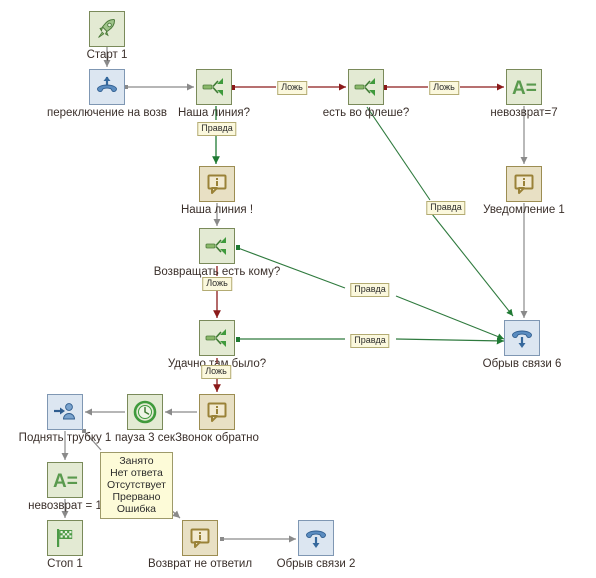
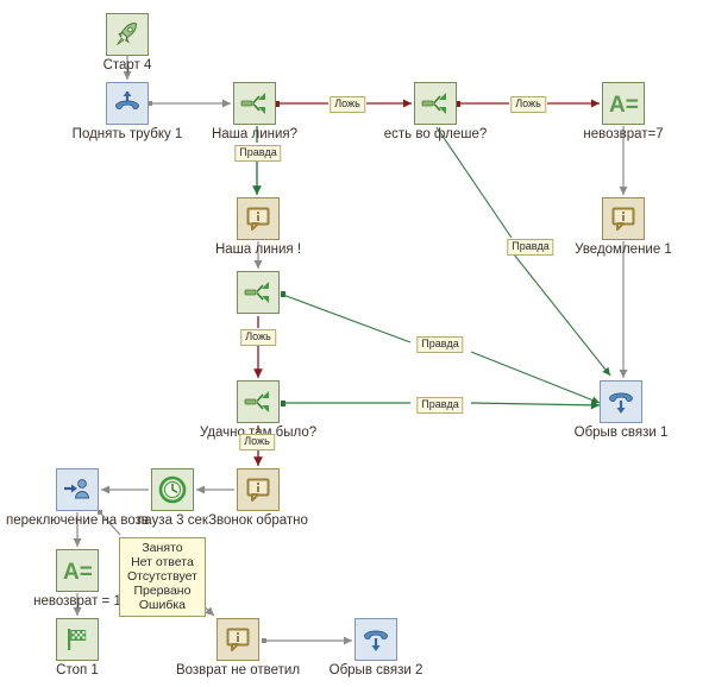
- Старт 1
+ Старт 4
- переключение на возв
+ Поднять трубку 1
  Наша линия?
  есть во флеше?
  A=
  невозврат=7
  Уведомление 1
  Наша линия !
- Возвращать есть кому?
  Удачно там было?
- Обрыв связи 6
+ Обрыв связи 1
  Звонок обратно
  пауза 3 сек
- Поднять трубку 1
+ переключение на возв
  A=
  невозврат = 1
  Стоп 1
  Возврат не ответил
  Обрыв связи 2
  Ложь
  Ложь
  Правда
  Правда
  Ложь
  Правда
  Правда
  Ложь
  Занято
  Нет ответа
  Отсутствует
  Прервано
  Ошибка
